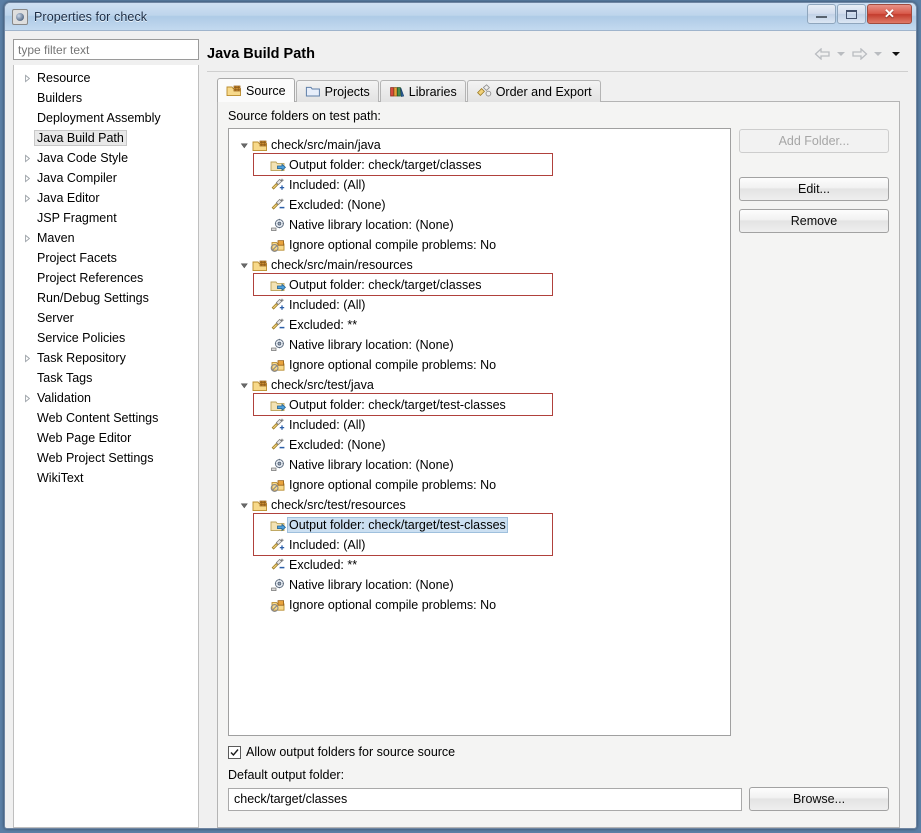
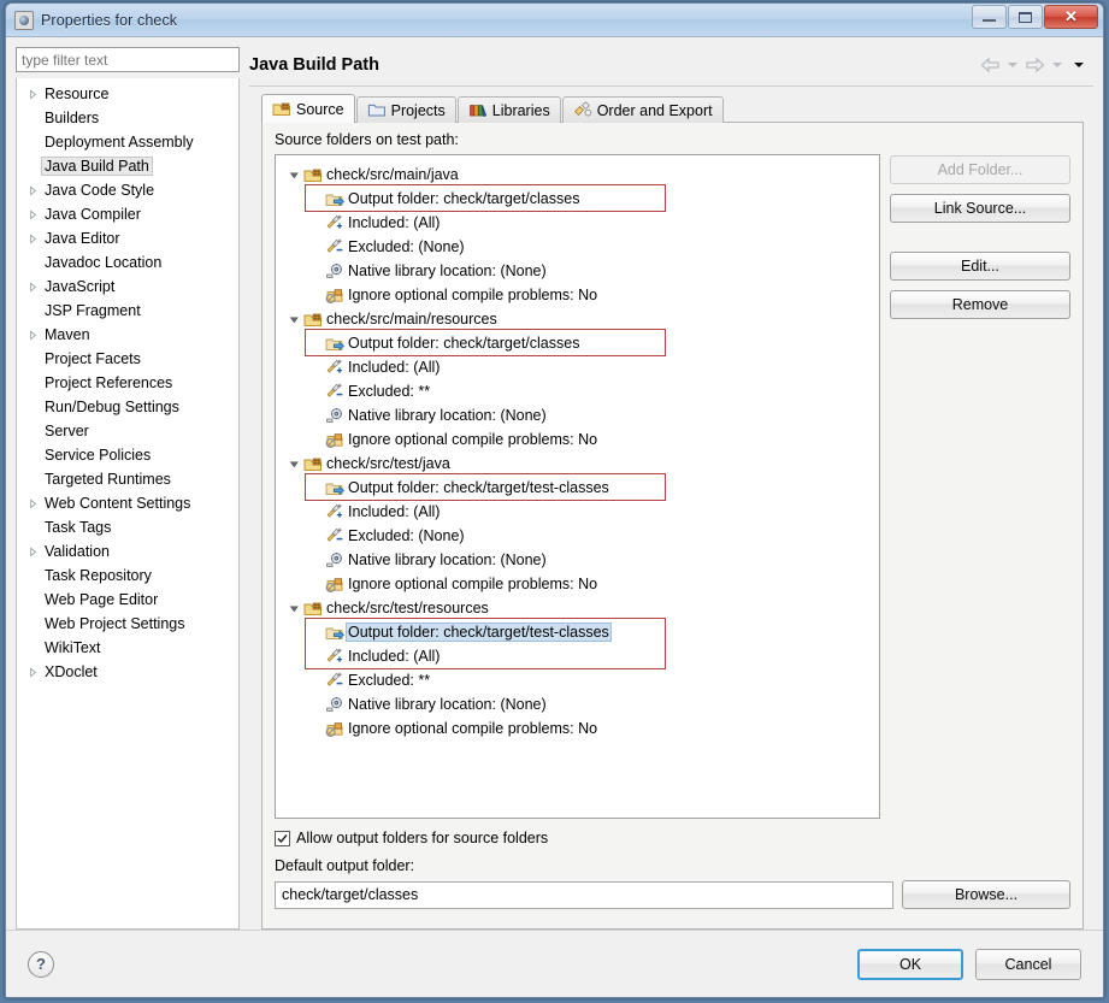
  Properties for check
  ✕
  type filter text
  Resource
  Builders
  Deployment Assembly
  Java Build Path
  Java Code Style
  Java Compiler
  Java Editor
+ Javadoc Location
+ JavaScript
  JSP Fragment
  Maven
  Project Facets
  Project References
  Run/Debug Settings
  Server
  Service Policies
+ Targeted Runtimes
- Task Repository
+ Web Content Settings
  Task Tags
  Validation
- Web Content Settings
+ Task Repository
  Web Page Editor
  Web Project Settings
  WikiText
+ XDoclet
  Java Build Path
  Source
  Projects
  Libraries
  Order and Export
  Source folders on test path:
  check/src/main/java
  Output folder: check/target/classes
  Included: (All)
  Excluded: (None)
  Native library location: (None)
  Ignore optional compile problems: No
  check/src/main/resources
  Output folder: check/target/classes
  Included: (All)
  Excluded: **
  Native library location: (None)
  Ignore optional compile problems: No
  check/src/test/java
  Output folder: check/target/test-classes
  Included: (All)
  Excluded: (None)
  Native library location: (None)
  Ignore optional compile problems: No
  check/src/test/resources
  Output folder: check/target/test-classes
  Included: (All)
  Excluded: **
  Native library location: (None)
  Ignore optional compile problems: No
  Add Folder...
+ Link Source...
  Edit...
  Remove
- Allow output folders for source source
+ Allow output folders for source folders
  Default output folder:
  check/target/classes
  Browse...
+ ?
+ OK
+ Cancel
